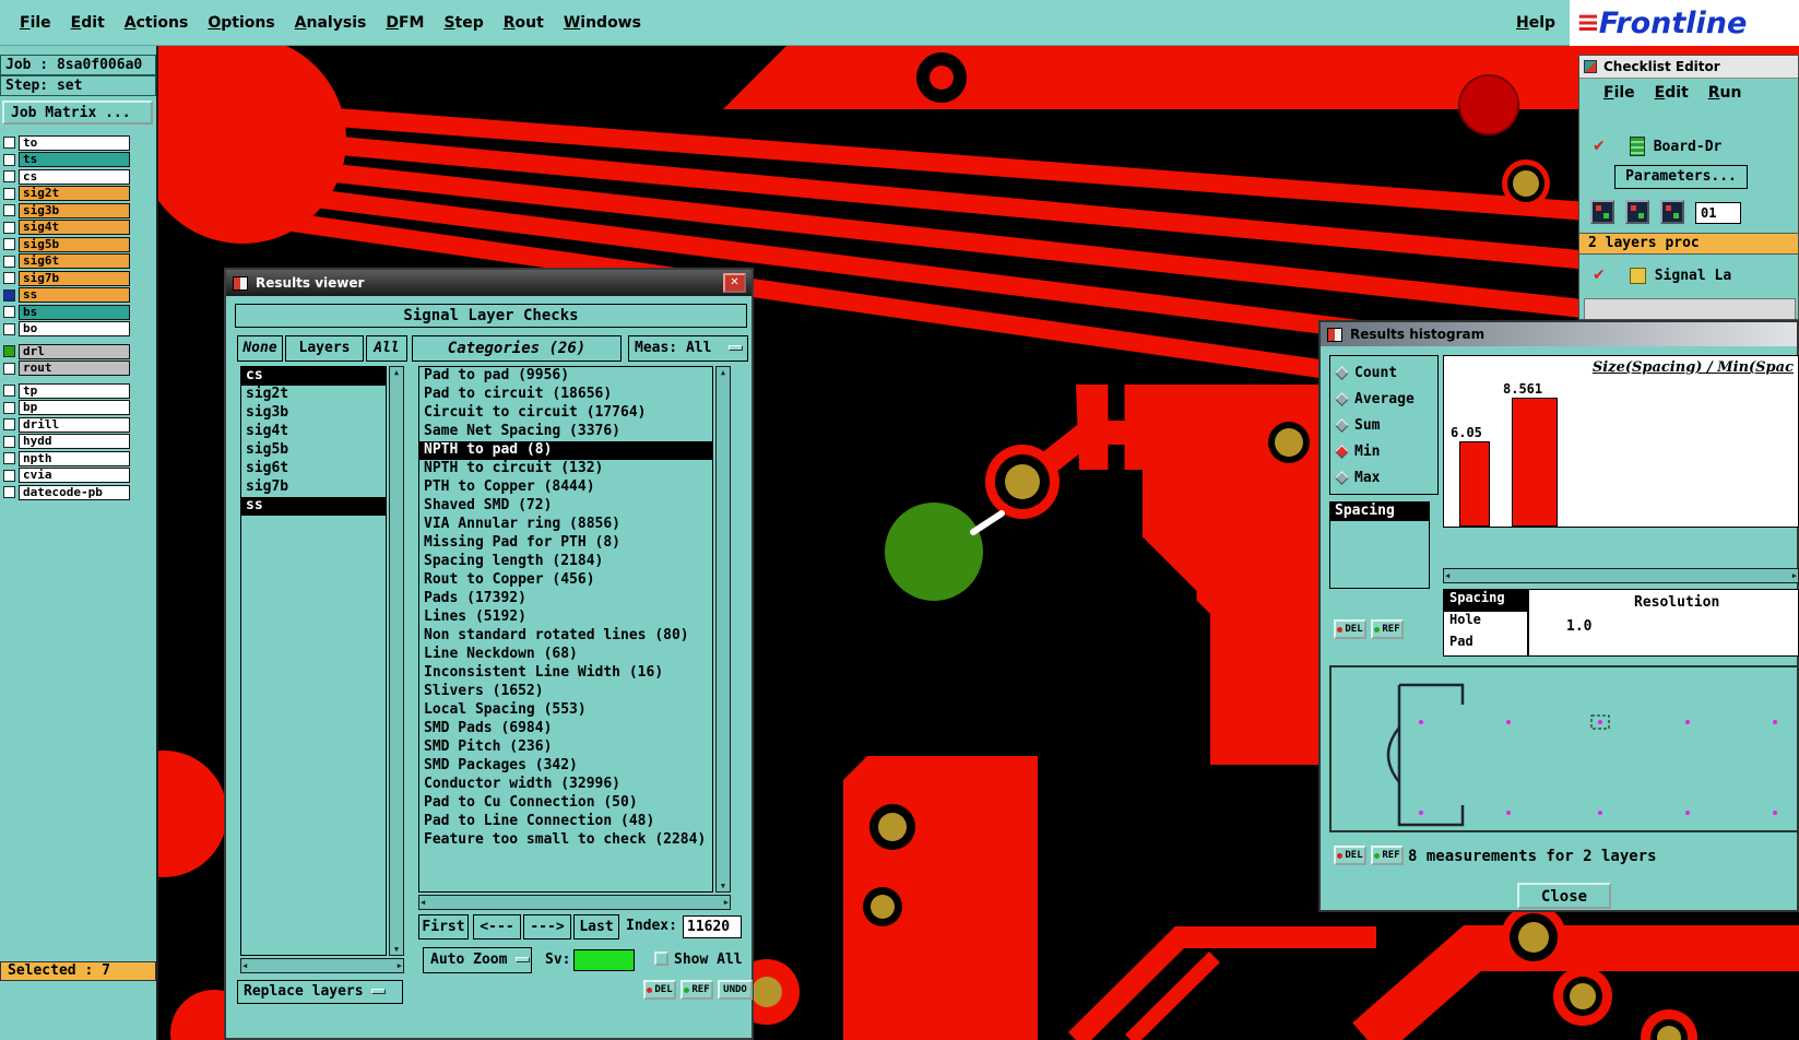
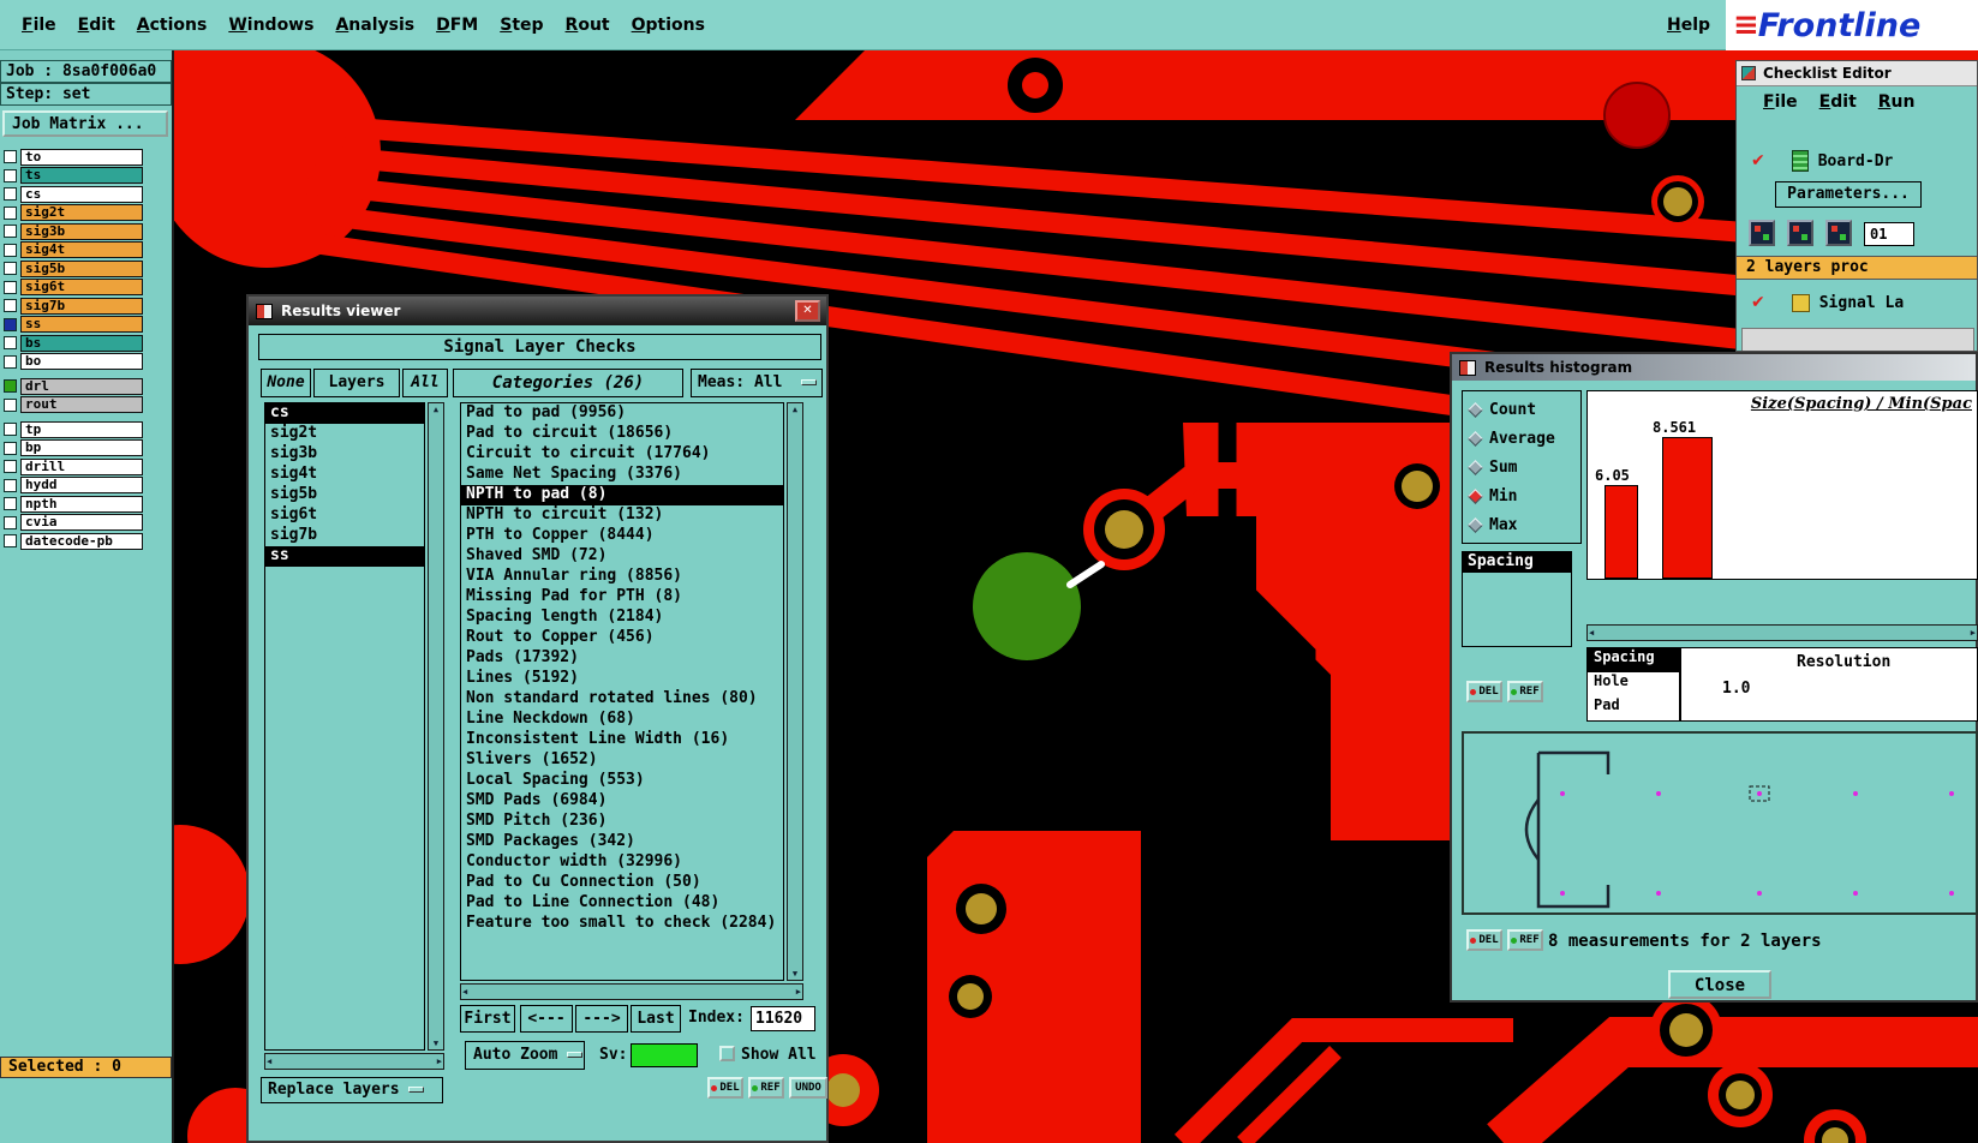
  File
  Edit
  Actions
- Options
+ Windows
  Analysis
  DFM
  Step
  Rout
- Windows
+ Options
  Help
  ≡
  Frontline
  Job : 8sa0f006a0
  Step: set
  Job Matrix ...
  to
  ts
  cs
  sig2t
  sig3b
  sig4t
  sig5b
  sig6t
  sig7b
  ss
  bs
  bo
  drl
  rout
  tp
  bp
  drill
  hydd
  npth
  cvia
  datecode-pb
- Selected : 7
+ Selected : 0
  Checklist Editor
  File
  Edit
  Run
  ✔
  Board-Dr
  Parameters...
  01
  2 layers proc
  ✔
  Signal La
  Results viewer
  ✕
  Signal Layer Checks
  None
  Layers
  All
  Categories (26)
  Meas: All
  cs
  sig2t
  sig3b
  sig4t
  sig5b
  sig6t
  sig7b
  ss
  ▲
  ▼
  ◀
  ▶
  Pad to pad (9956)
  Pad to circuit (18656)
  Circuit to circuit (17764)
  Same Net Spacing (3376)
  NPTH to pad (8)
  NPTH to circuit (132)
  PTH to Copper (8444)
  Shaved SMD (72)
  VIA Annular ring (8856)
  Missing Pad for PTH (8)
  Spacing length (2184)
  Rout to Copper (456)
  Pads (17392)
  Lines (5192)
  Non standard rotated lines (80)
  Line Neckdown (68)
  Inconsistent Line Width (16)
  Slivers (1652)
  Local Spacing (553)
  SMD Pads (6984)
  SMD Pitch (236)
  SMD Packages (342)
  Conductor width (32996)
  Pad to Cu Connection (50)
  Pad to Line Connection (48)
  Feature too small to check (2284)
  ▲
  ▼
  ◀
  ▶
  First
  <---
  --->
  Last
  Index:
  11620
  Auto Zoom
  Sv:
  Show All
  Replace layers
  DEL
  REF
  UNDO
  Results histogram
  Count
  Average
  Sum
  Min
  Max
  Size(Spacing) / Min(Spac
  6.05
  8.561
  ◀
  ▶
  Spacing
  DEL
  REF
  Spacing
  Hole
  Pad
  Resolution
  1.0
  DEL
  REF
  8 measurements for 2 layers
  Close
